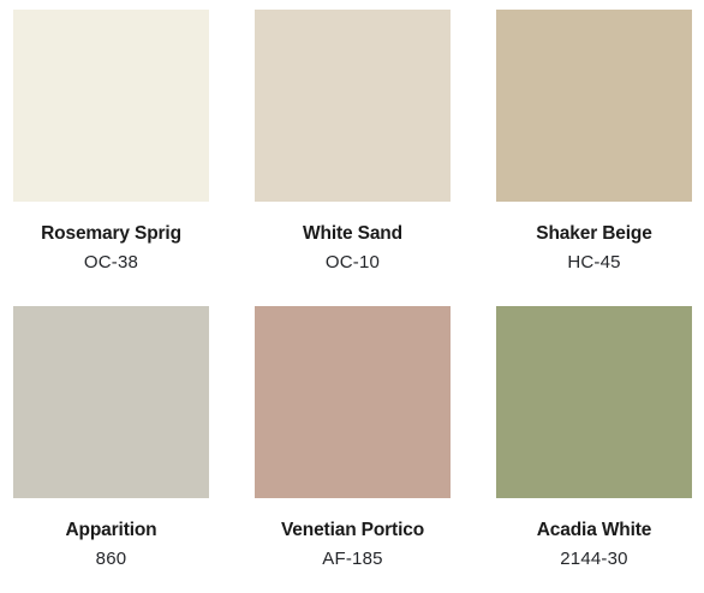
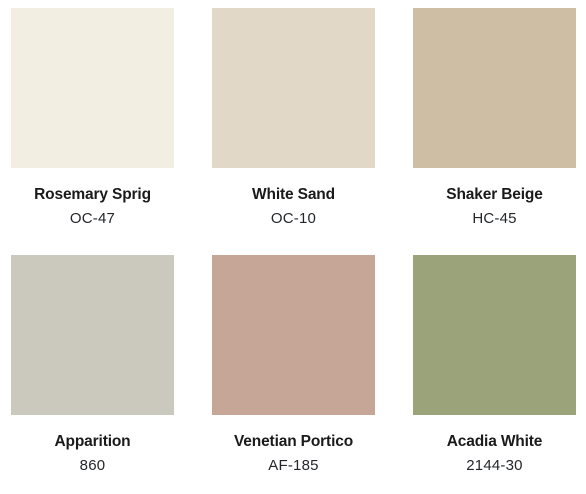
  Rosemary Sprig
- OC-38
+ OC-47
  White Sand
  OC-10
  Shaker Beige
  HC-45
  Apparition
  860
  Venetian Portico
  AF-185
  Acadia White
  2144-30
